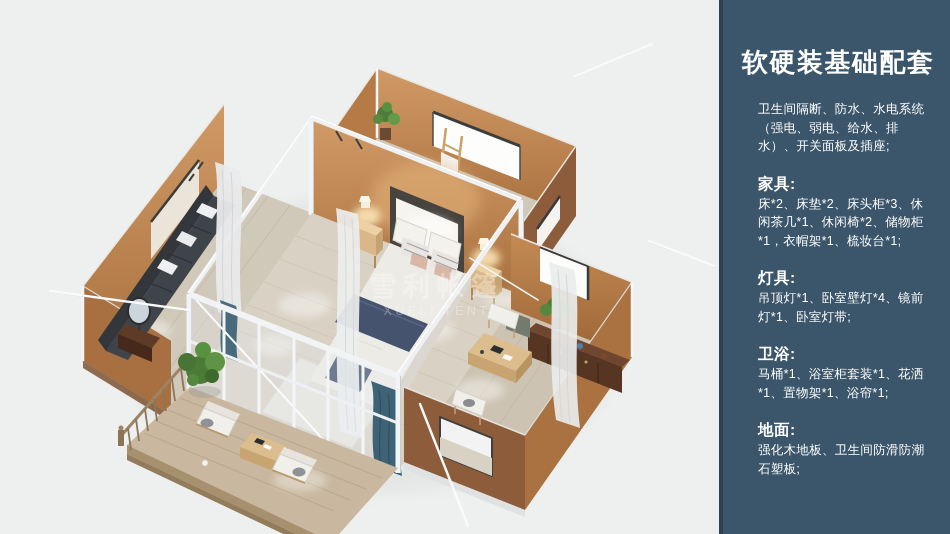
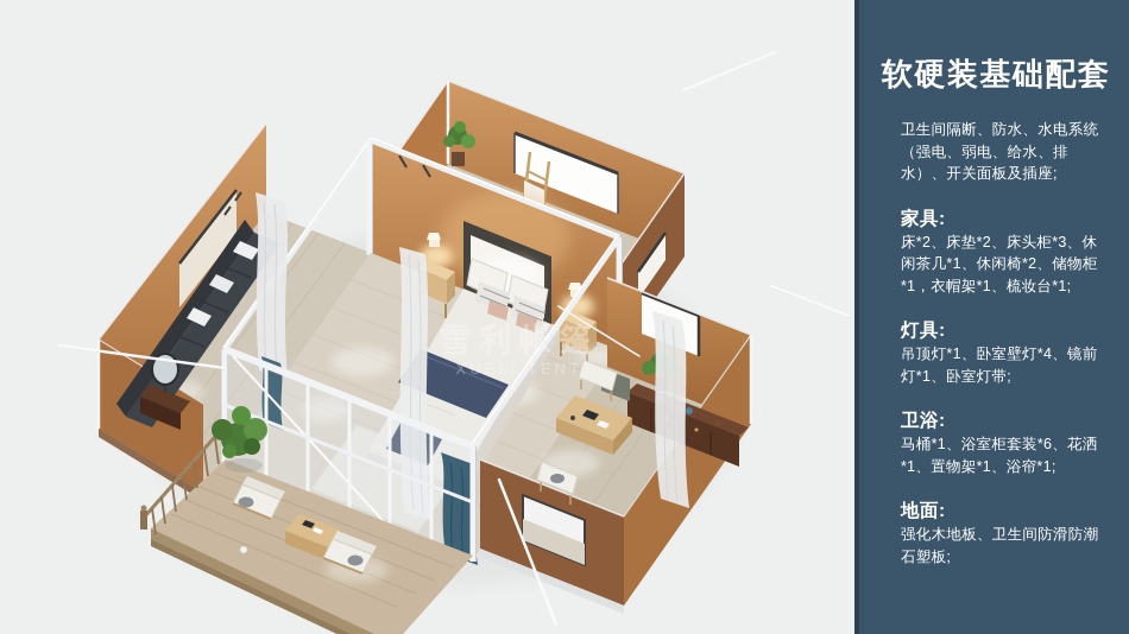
  雪利帐篷
  XUELI TENT
  软硬装基础配套
  卫生间隔断、防水、水电系统（强电、弱电、给水、排水）、开关面板及插座;
  家具:
  床*2、床垫*2、床头柜*3、休闲茶几*1、休闲椅*2、储物柜*1，衣帽架*1、梳妆台*1;
  灯具:
  吊顶灯*1、卧室壁灯*4、镜前灯*1、卧室灯带;
  卫浴:
- 马桶*1、浴室柜套装*1、花洒*1、置物架*1、浴帘*1;
+ 马桶*1、浴室柜套装*6、花洒*1、置物架*1、浴帘*1;
  地面:
  强化木地板、卫生间防滑防潮石塑板;
